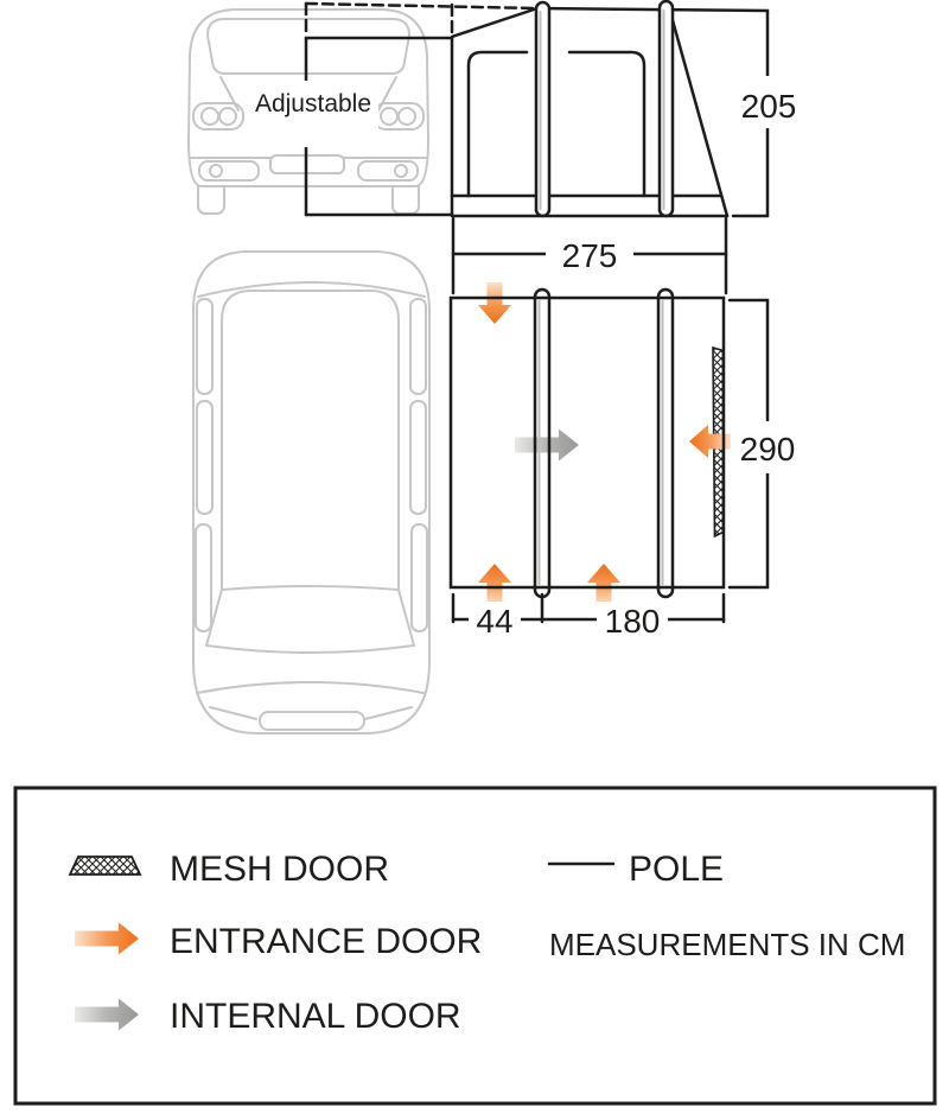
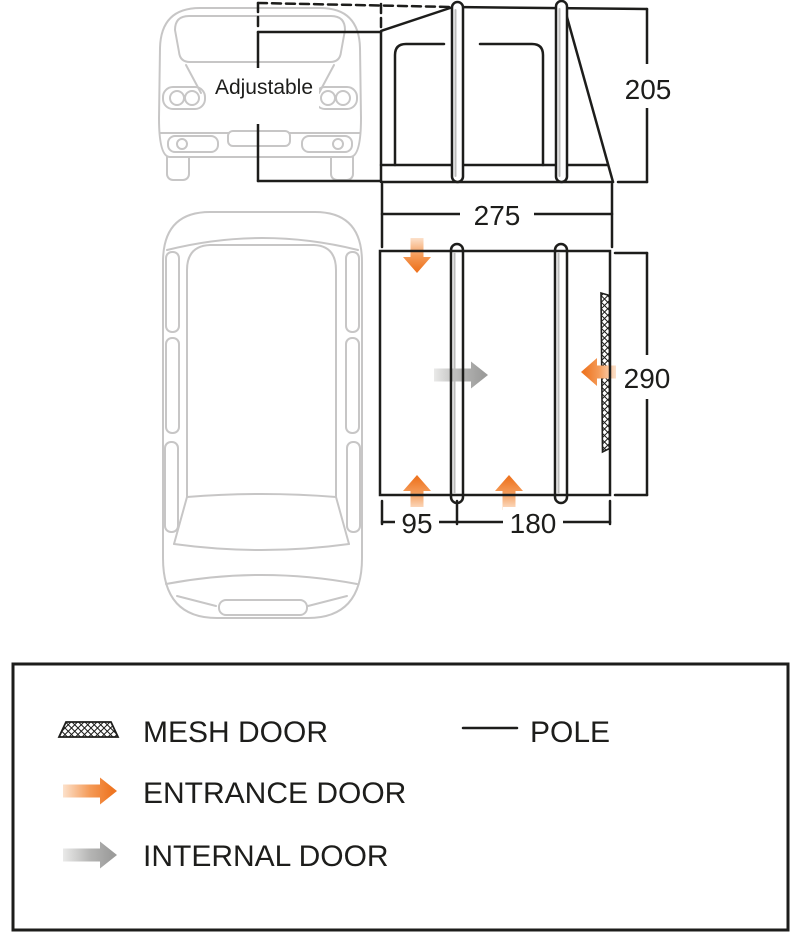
  Adjustable
  205
  275
  290
- 44
+ 95
  180
  MESH DOOR
  ENTRANCE DOOR
  INTERNAL DOOR
  POLE
- MEASUREMENTS IN CM
